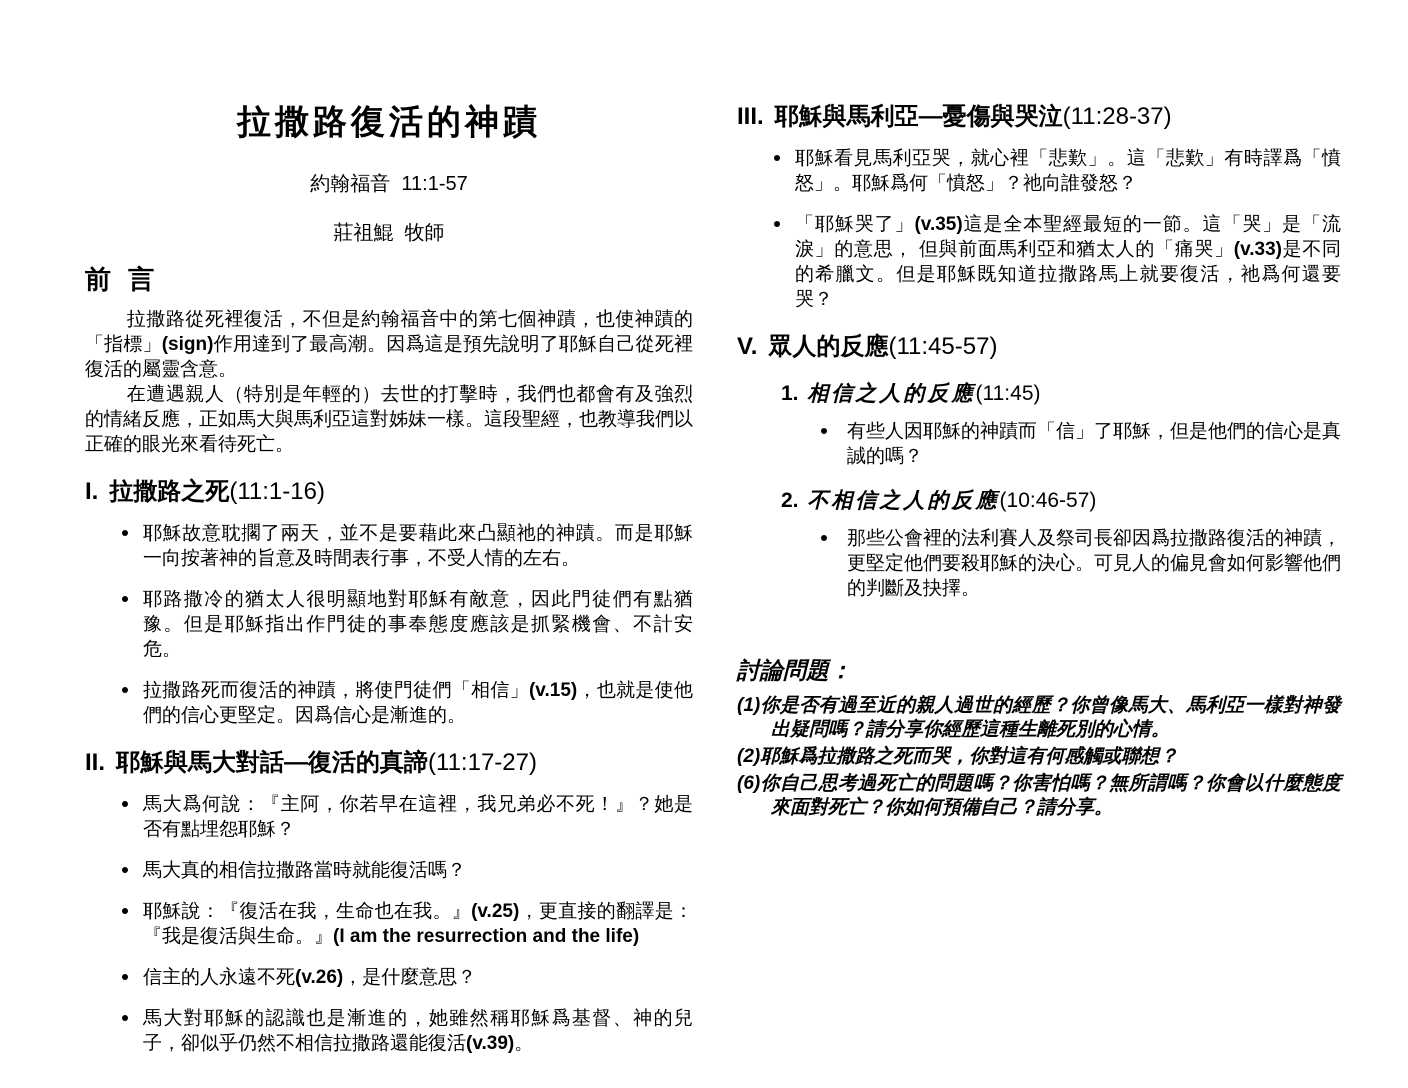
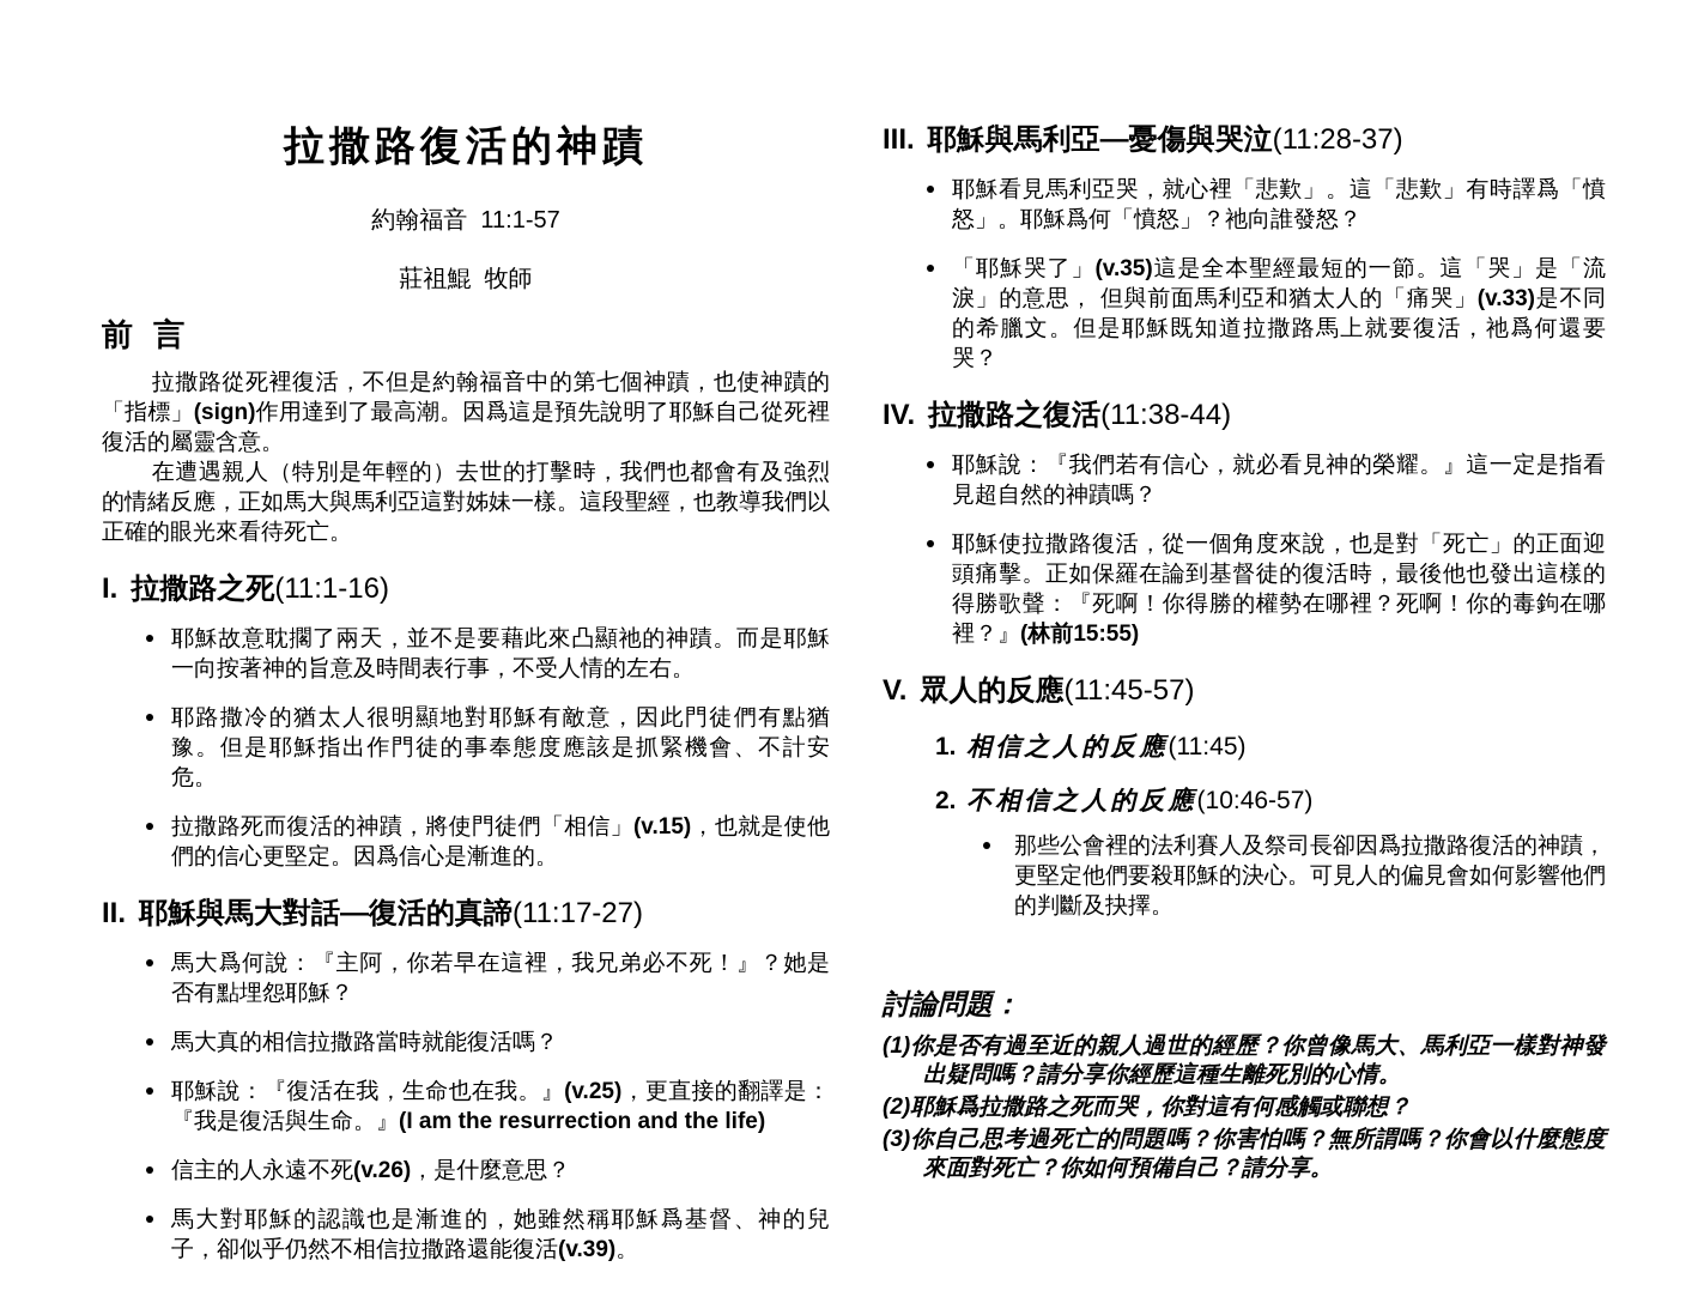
  拉撒路復活的神蹟
  約翰福音 11:1-57
  莊祖鯤 牧師
  前 言
  拉撒路從死裡復活，不但是約翰福音中的第七個神蹟，也使神蹟的「指標」(sign)作用達到了最高潮。因爲這是預先說明了耶穌自己從死裡復活的屬靈含意。
  在遭遇親人（特別是年輕的）去世的打擊時，我們也都會有及強烈的情緒反應，正如馬大與馬利亞這對姊妹一樣。這段聖經，也教導我們以正確的眼光來看待死亡。
  I. 拉撒路之死(11:1-16)
  耶穌故意耽擱了兩天，並不是要藉此來凸顯祂的神蹟。而是耶穌一向按著神的旨意及時間表行事，不受人情的左右。
  耶路撒冷的猶太人很明顯地對耶穌有敵意，因此門徒們有點猶豫。但是耶穌指出作門徒的事奉態度應該是抓緊機會、不計安危。
  拉撒路死而復活的神蹟，將使門徒們「相信」(v.15)，也就是使他們的信心更堅定。因爲信心是漸進的。
  II. 耶穌與馬大對話—復活的真諦(11:17-27)
  馬大爲何說：『主阿，你若早在這裡，我兄弟必不死！』？她是否有點埋怨耶穌？
  馬大真的相信拉撒路當時就能復活嗎？
  耶穌說：『復活在我，生命也在我。』(v.25)，更直接的翻譯是：『我是復活與生命。』(I am the resurrection and the life)
  信主的人永遠不死(v.26)，是什麼意思？
  馬大對耶穌的認識也是漸進的，她雖然稱耶穌爲基督、神的兒子，卻似乎仍然不相信拉撒路還能復活(v.39)。
  III. 耶穌與馬利亞—憂傷與哭泣(11:28-37)
  耶穌看見馬利亞哭，就心裡「悲歎」。這「悲歎」有時譯爲「憤怒」。耶穌爲何「憤怒」？祂向誰發怒？
  「耶穌哭了」(v.35)這是全本聖經最短的一節。這「哭」是「流淚」的意思， 但與前面馬利亞和猶太人的「痛哭」(v.33)是不同的希臘文。但是耶穌既知道拉撒路馬上就要復活，祂爲何還要哭？
+ IV. 拉撒路之復活(11:38-44)
+ 耶穌說：『我們若有信心，就必看見神的榮耀。』這一定是指看見超自然的神蹟嗎？
+ 耶穌使拉撒路復活，從一個角度來說，也是對「死亡」的正面迎頭痛擊。正如保羅在論到基督徒的復活時，最後他也發出這樣的得勝歌聲：『死啊！你得勝的權勢在哪裡？死啊！你的毒鉤在哪裡？』(林前15:55)
  V. 眾人的反應(11:45-57)
  1. 相信之人的反應(11:45)
- 有些人因耶穌的神蹟而「信」了耶穌，但是他們的信心是真誠的嗎？
  2. 不相信之人的反應(10:46-57)
  那些公會裡的法利賽人及祭司長卻因爲拉撒路復活的神蹟，更堅定他們要殺耶穌的決心。可見人的偏見會如何影響他們的判斷及抉擇。
  討論問題：
  (1)你是否有過至近的親人過世的經歷？你曾像馬大、馬利亞一樣對神發出疑問嗎？請分享你經歷這種生離死別的心情。
  (2)耶穌爲拉撒路之死而哭，你對這有何感觸或聯想？
- (6)你自己思考過死亡的問題嗎？你害怕嗎？無所謂嗎？你會以什麼態度來面對死亡？你如何預備自己？請分享。
+ (3)你自己思考過死亡的問題嗎？你害怕嗎？無所謂嗎？你會以什麼態度來面對死亡？你如何預備自己？請分享。
